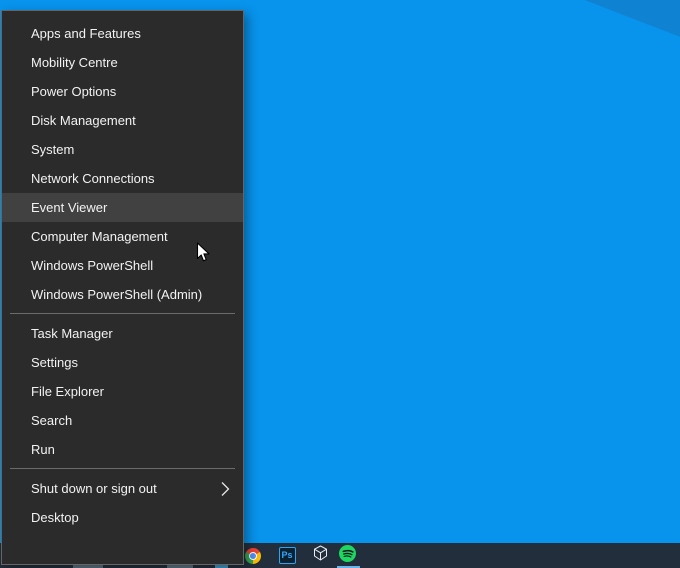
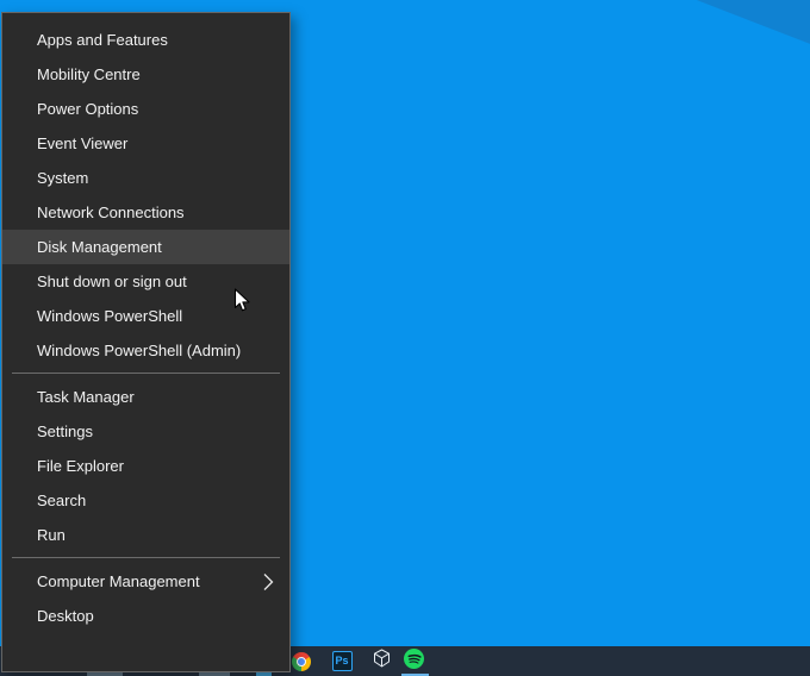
  Ps
  Apps and Features
  Mobility Centre
  Power Options
- Disk Management
+ Event Viewer
  System
  Network Connections
- Event Viewer
+ Disk Management
- Computer Management
+ Shut down or sign out
  Windows PowerShell
  Windows PowerShell (Admin)
  Task Manager
  Settings
  File Explorer
  Search
  Run
- Shut down or sign out
+ Computer Management
  Desktop
